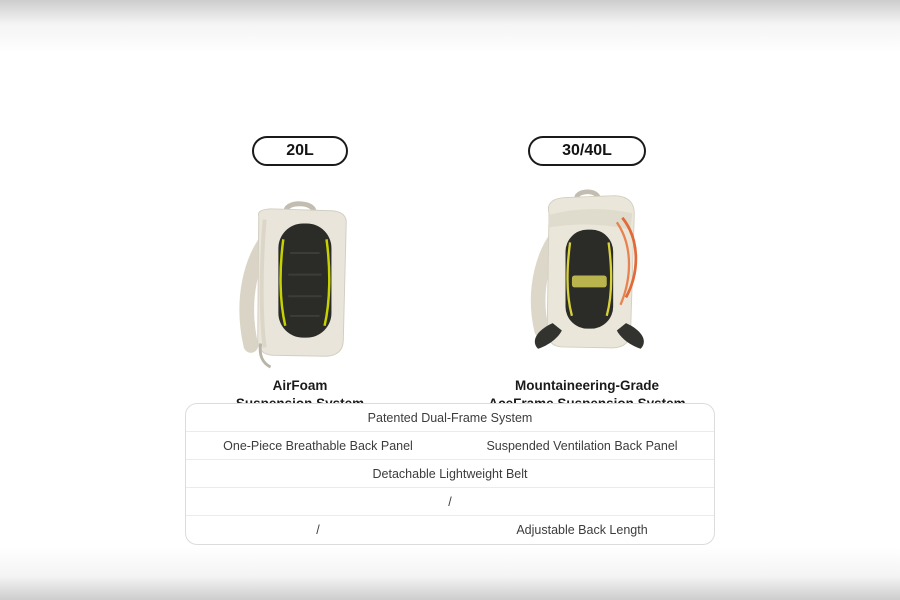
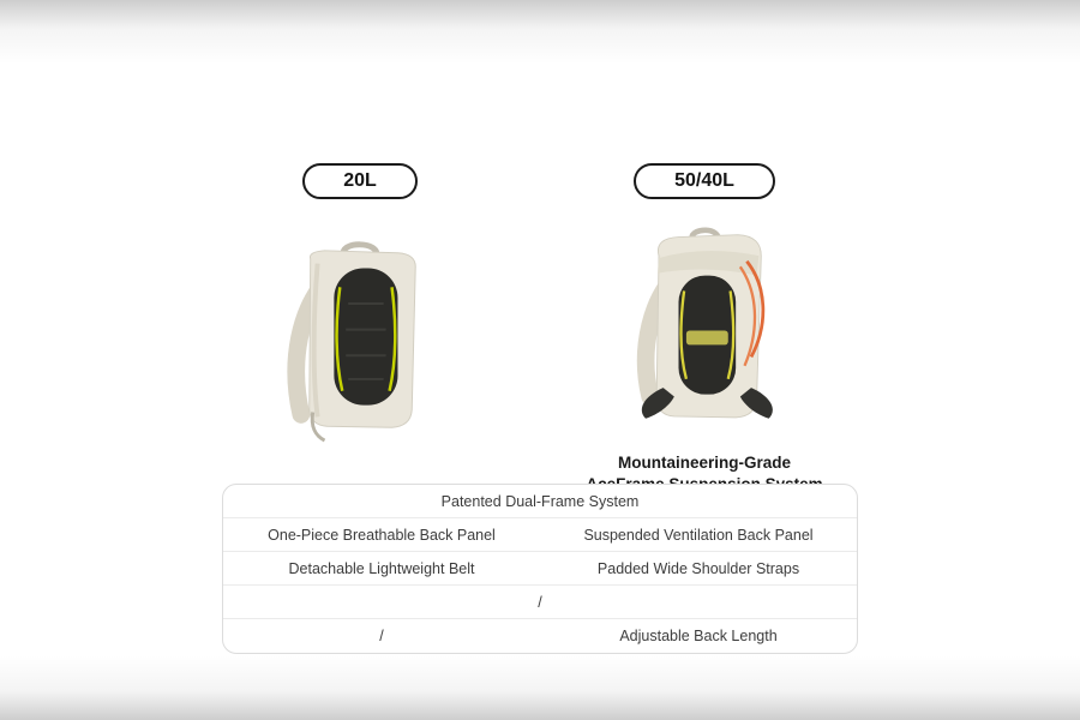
  20L
- AirFoam
- 30/40L
+ 50/40L
  Mountaineering-Grade
  Patented Dual-Frame System
  One-Piece Breathable Back Panel
  Suspended Ventilation Back Panel
  Detachable Lightweight Belt
+ Padded Wide Shoulder Straps
  /
  /
  Adjustable Back Length
